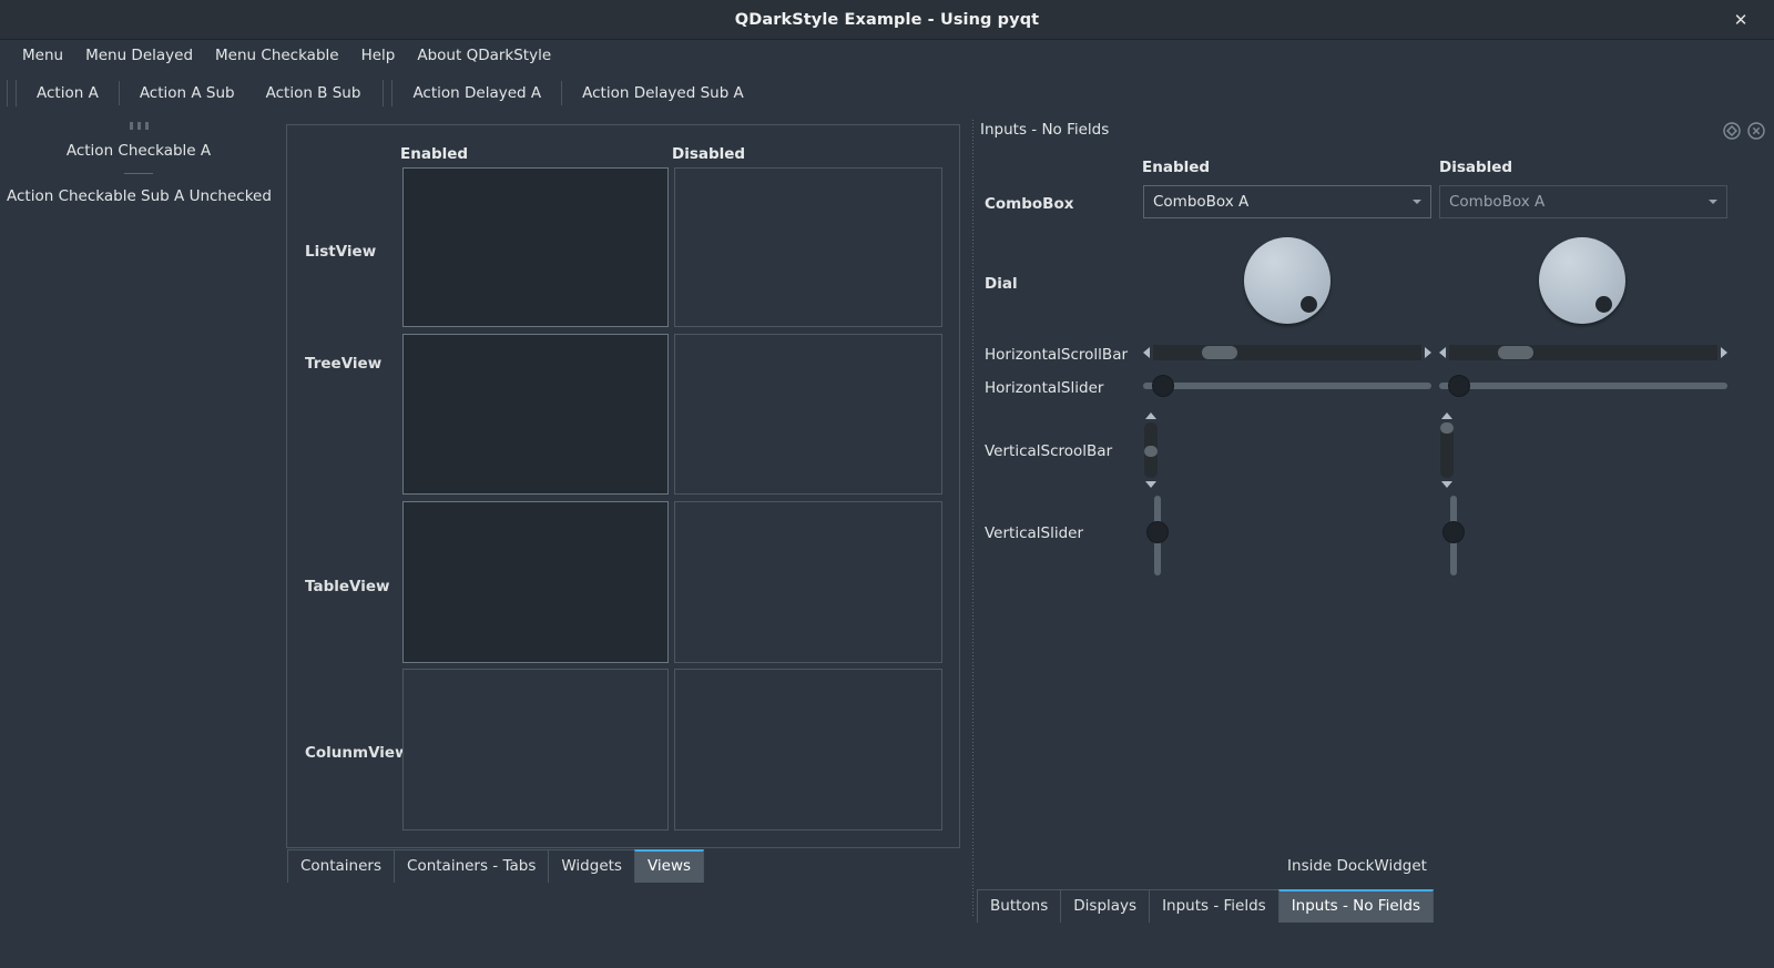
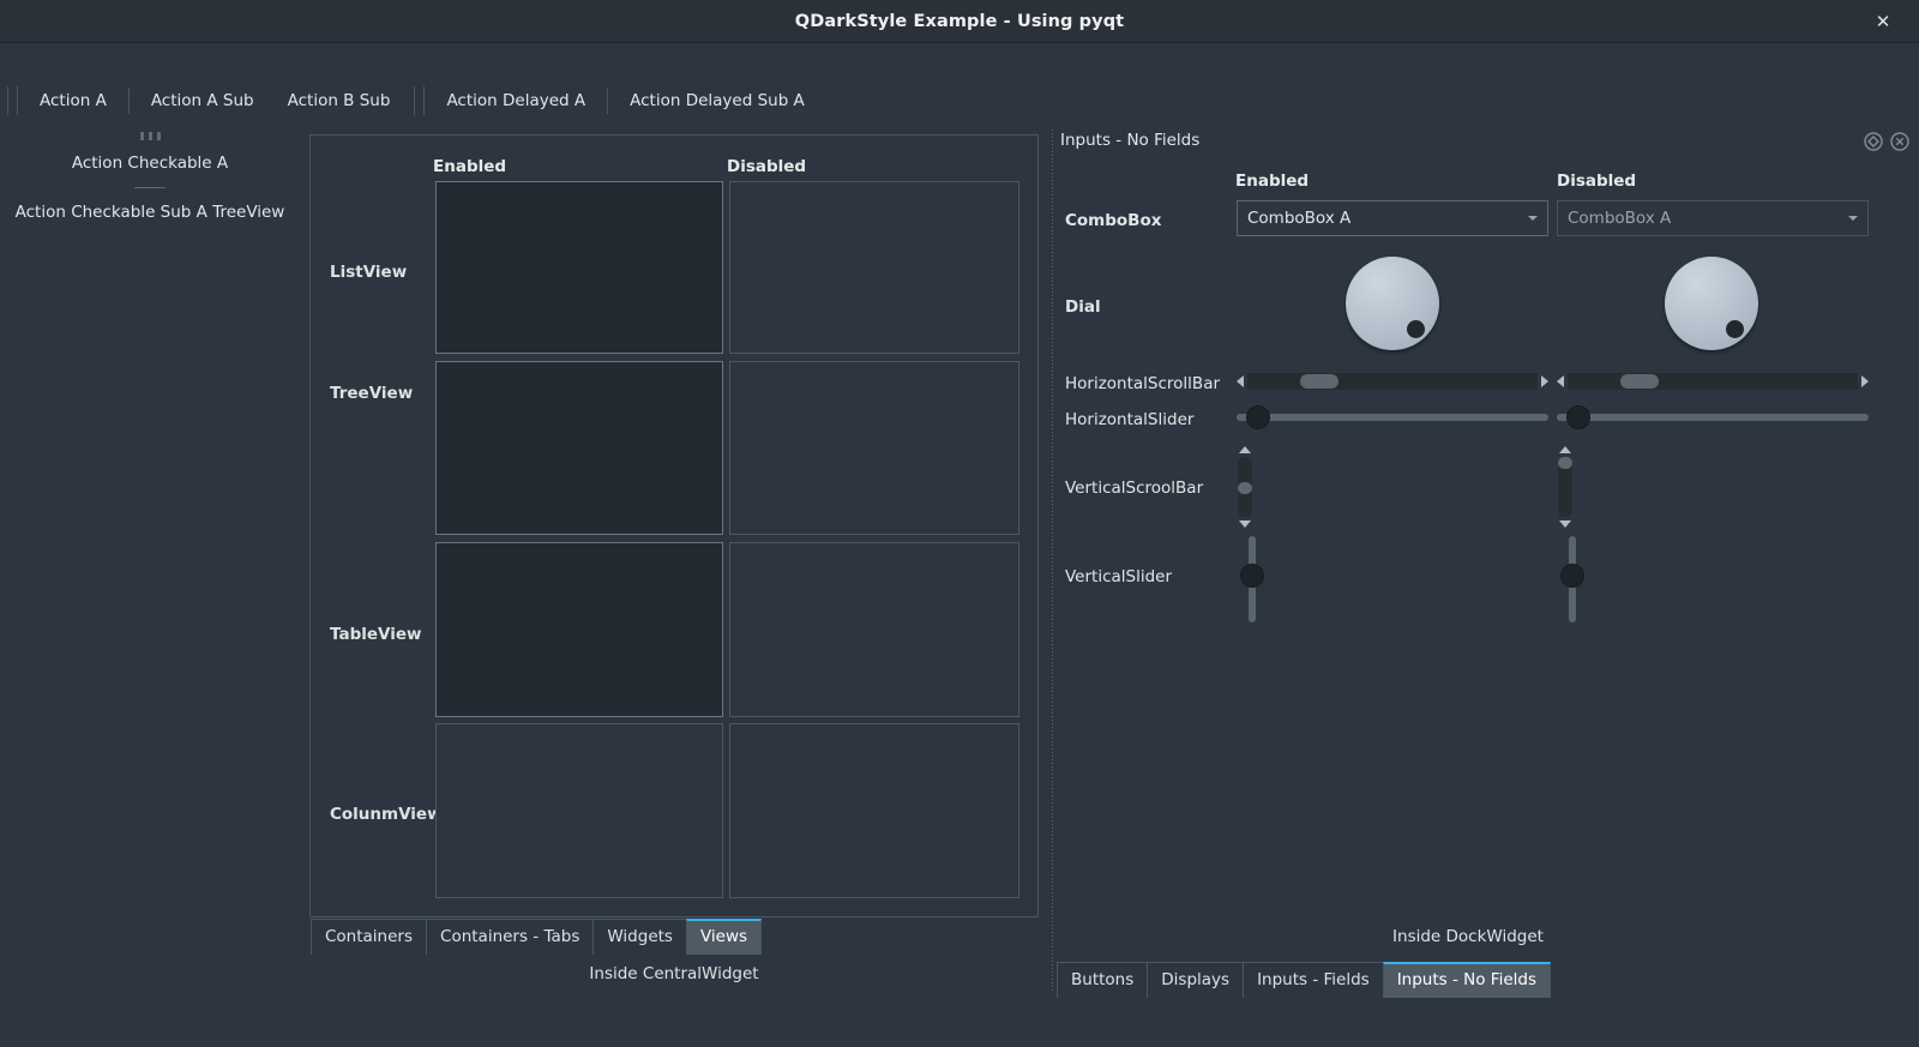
  QDarkStyle Example - Using pyqt
  ✕
- Menu
- Menu Delayed
- Menu Checkable
- Help
- About QDarkStyle
  Action A
  Action A Sub
  Action B Sub
  Action Delayed A
  Action Delayed Sub A
  Action Checkable A
- Action Checkable Sub A Unchecked
+ Action Checkable Sub A TreeView
  Enabled
  Disabled
  ListView
  TreeView
  TableView
  ColunmVie
  Containers
  Containers - Tabs
  Widgets
  Views
+ Inside CentralWidget
  Inputs - No Fields
  Enabled
  Disabled
  ComboBox
  Dial
  HorizontalScrollBar
  HorizontalSlider
  VerticalScroolBar
  VerticalSlider
  ComboBox A
  ComboBox A
  Inside DockWidget
  Buttons
  Displays
  Inputs - Fields
  Inputs - No Fields
